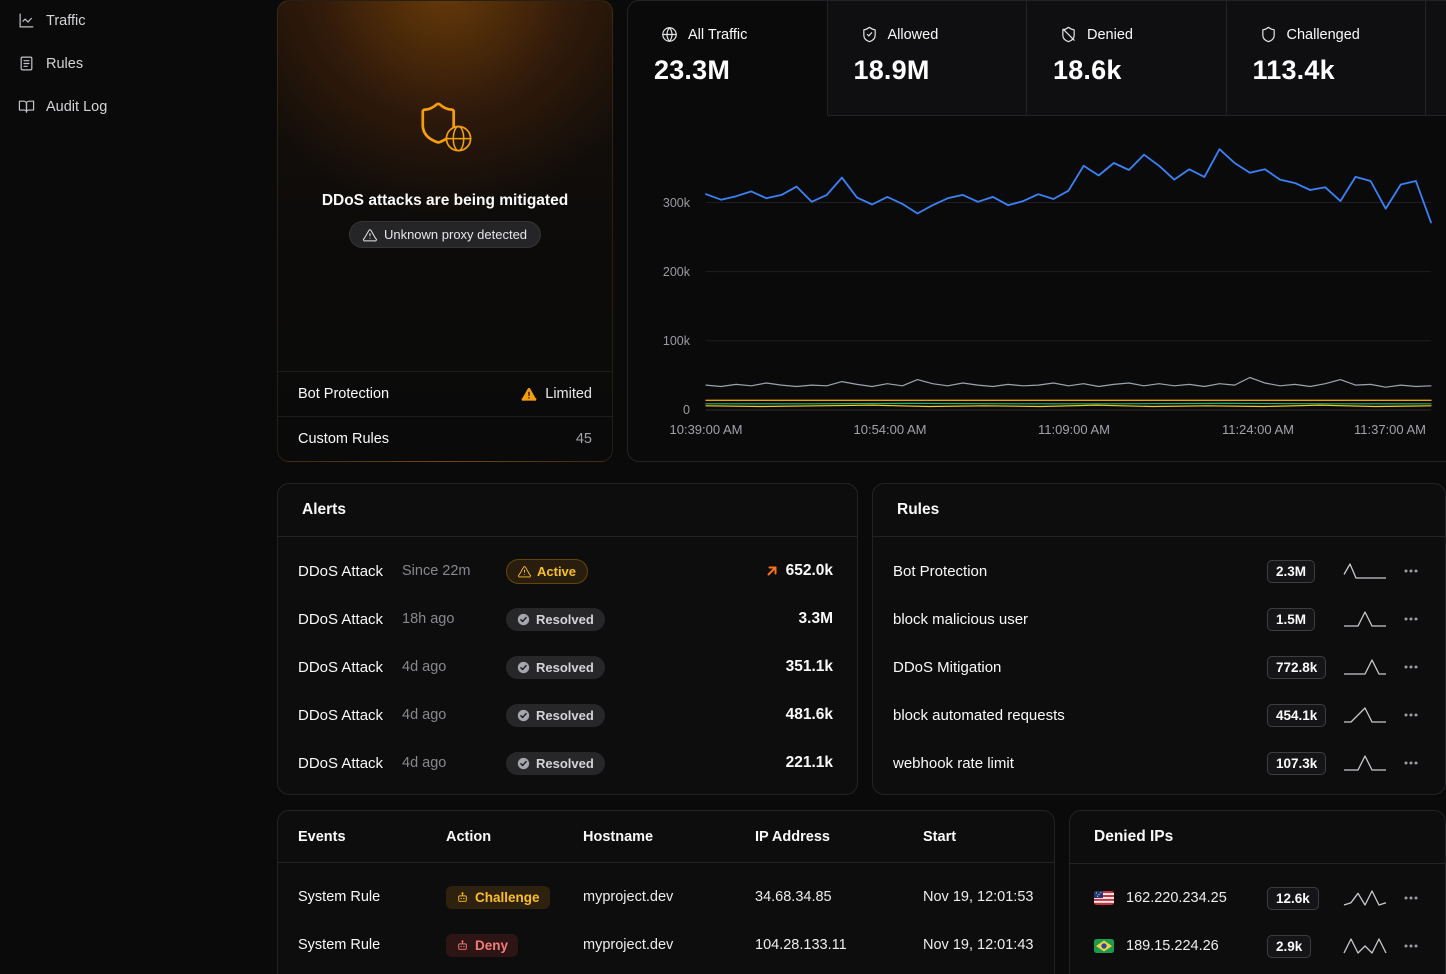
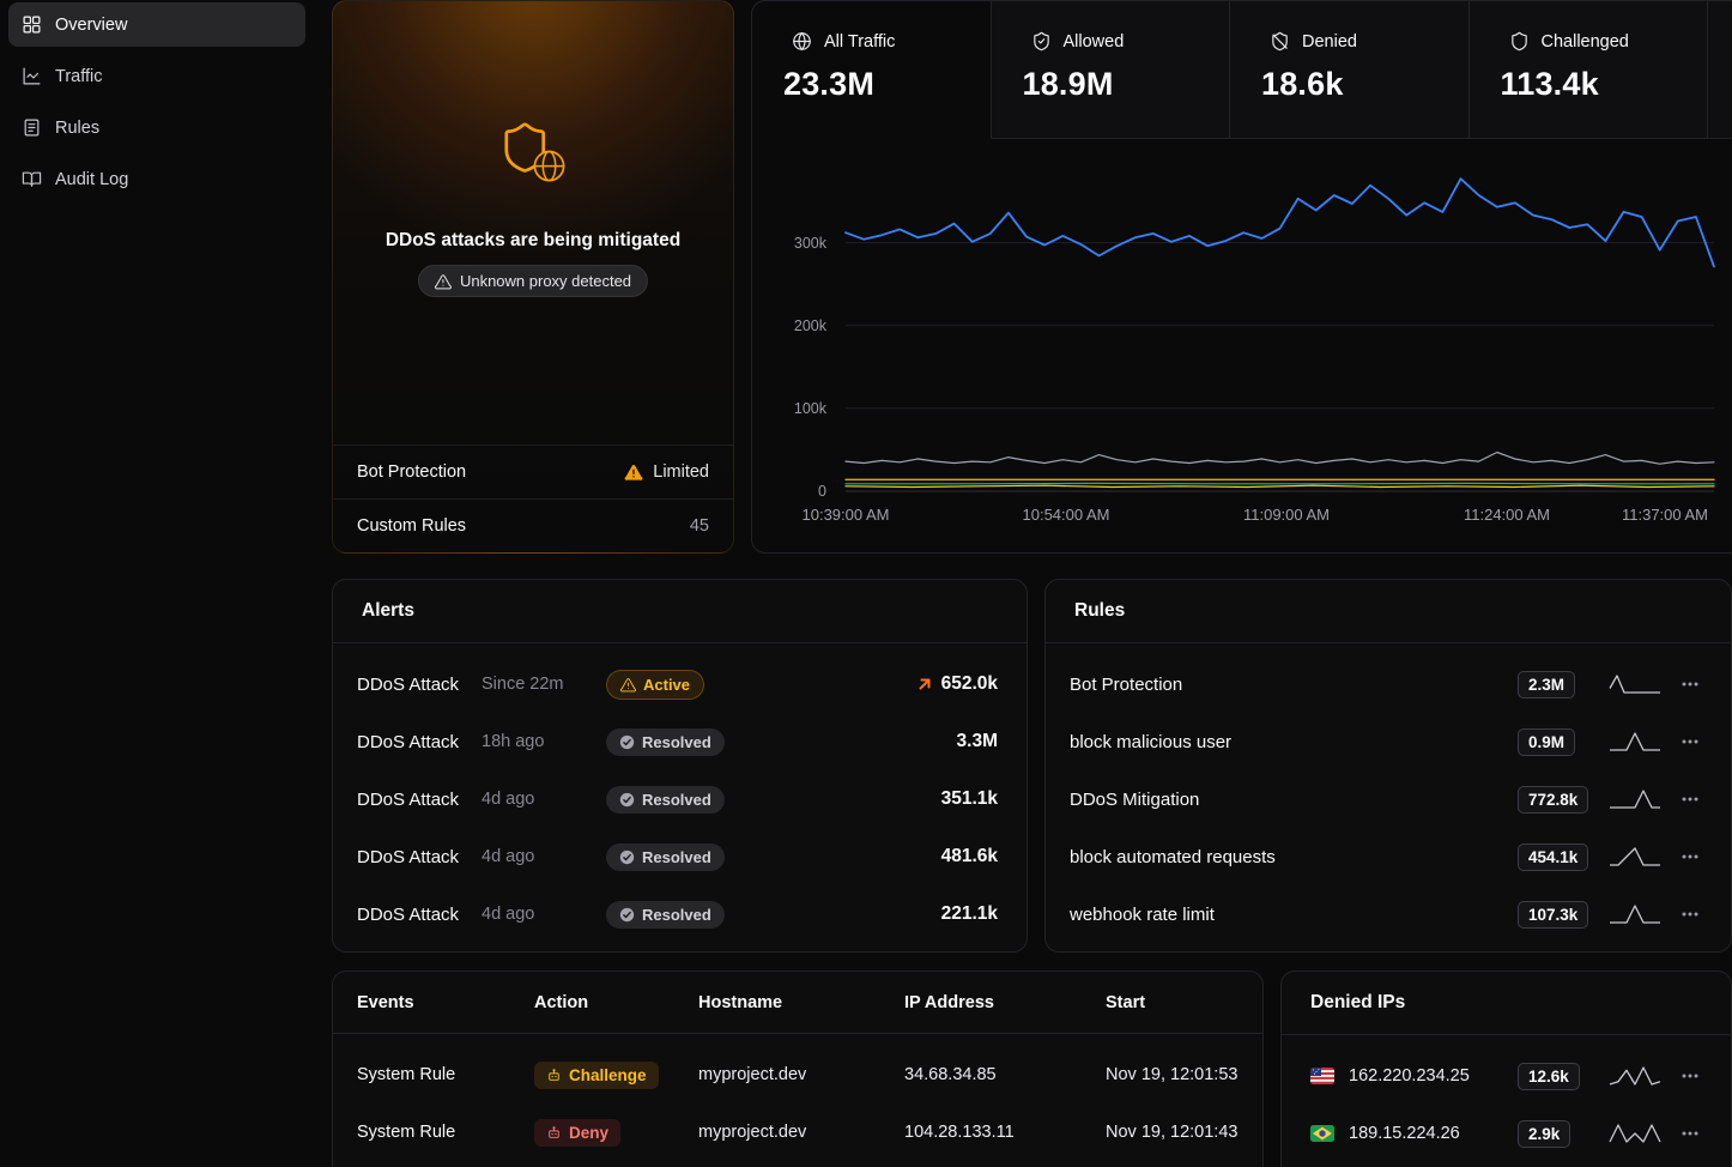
+ Overview
  Traffic
  Rules
  Audit Log
  DDoS attacks are being mitigated
  Unknown proxy detected
  Bot Protection
  Limited
  Custom Rules
  45
  All Traffic
  23.3M
  Allowed
  18.9M
  Denied
  18.6k
  Challenged
  113.4k
  300k
  200k
  100k
  0
  10:39:00 AM
  10:54:00 AM
  11:09:00 AM
  11:24:00 AM
  11:37:00 AM
  Alerts
  DDoS Attack
  Since 22m
  Active
  652.0k
  DDoS Attack
  18h ago
  Resolved
  3.3M
  DDoS Attack
  4d ago
  Resolved
  351.1k
  DDoS Attack
  4d ago
  Resolved
  481.6k
  DDoS Attack
  4d ago
  Resolved
  221.1k
  Rules
  Bot Protection
  2.3M
  block malicious user
- 1.5M
+ 0.9M
  DDoS Mitigation
  772.8k
  block automated requests
  454.1k
  webhook rate limit
  107.3k
  Events
  Action
  Hostname
  IP Address
  Start
  System Rule
  Challenge
  myproject.dev
  34.68.34.85
  Nov 19, 12:01:53
  System Rule
  Deny
  myproject.dev
  104.28.133.11
  Nov 19, 12:01:43
  Denied IPs
  162.220.234.25
  12.6k
  189.15.224.26
  2.9k
